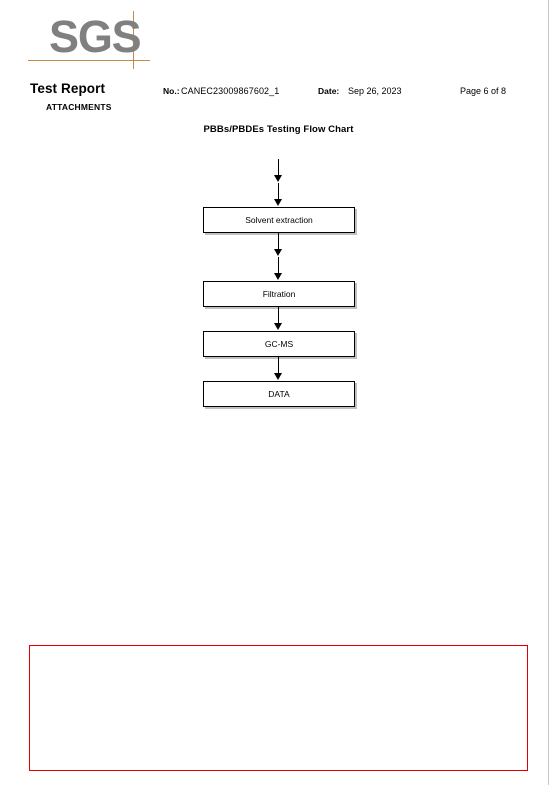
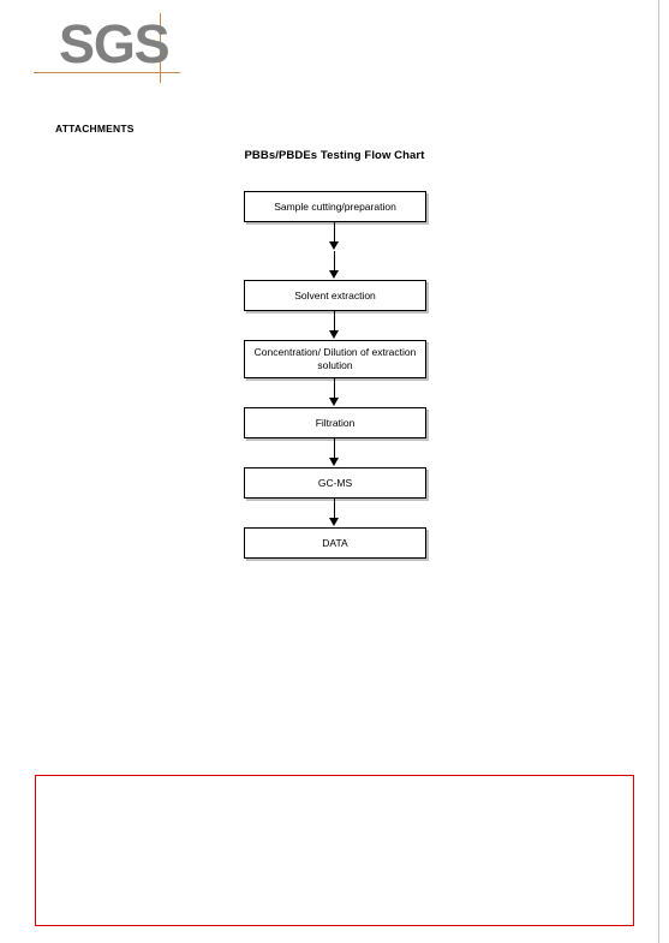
  SGS
- Test Report
- No.:
- CANEC23009867602_1
- Date:
- Sep 26, 2023
- Page 6 of 8
  ATTACHMENTS
  PBBs/PBDEs Testing Flow Chart
+ Sample cutting/preparation
  Solvent extraction
+ Concentration/ Dilution of extraction solution
  Filtration
  GC-MS
  DATA
